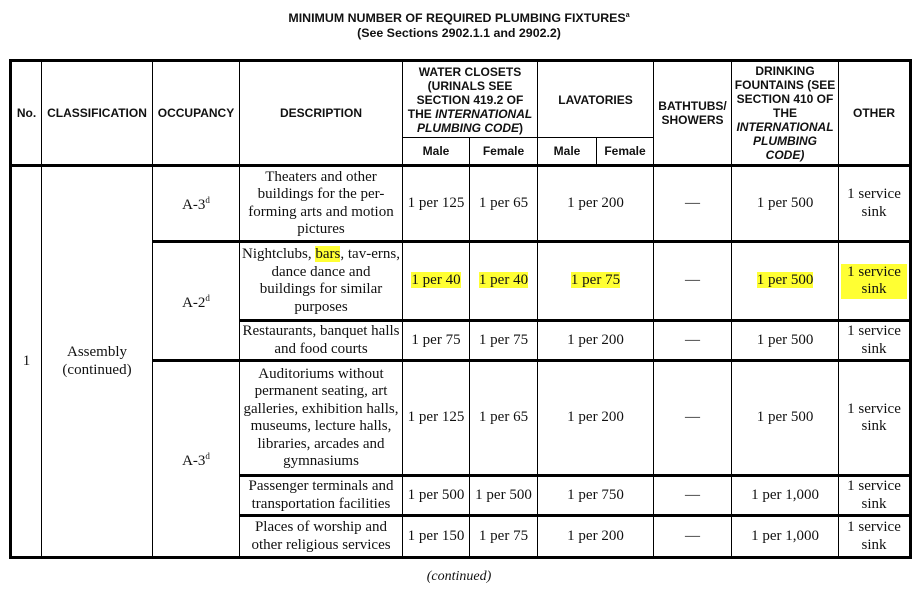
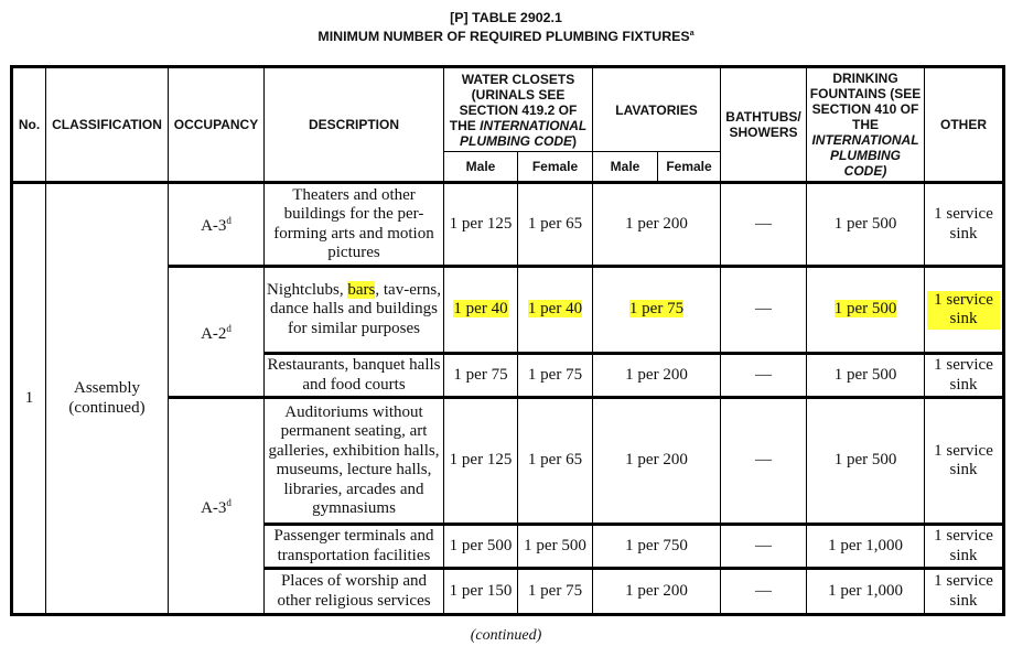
+ [P] TABLE 2902.1
  MINIMUM NUMBER OF REQUIRED PLUMBING FIXTURES
- (See Sections 2902.1.1 and 2902.2)
  No.	CLASSIFICATION	OCCUPANCY	DESCRIPTION	WATER CLOSETS (URINALS SEE SECTION 419.2 OF THE INTERNATIONAL PLUMBING CODE)	LAVATORIES	BATHTUBS/ SHOWERS	DRINKING FOUNTAINS (SEE SECTION 410 OF THE INTERNATIONAL PLUMBING CODE)	OTHER
  Male	Female	Male	Female
  1	Assembly (continued)	A-3d	Theaters and other buildings for the per-forming arts and motion pictures	1 per 125	1 per 65	1 per 200	—	1 per 500	1 service sink
- A-2d	Nightclubs, bars, tav-erns, dance dance and buildings for similar purposes	1 per 40	1 per 40	1 per 75	—	1 per 500	1 service sink
+ A-2d	Nightclubs, bars, tav-erns, dance halls and buildings for similar purposes	1 per 40	1 per 40	1 per 75	—	1 per 500	1 service sink
  Restaurants, banquet halls and food courts	1 per 75	1 per 75	1 per 200	—	1 per 500	1 service sink
  A-3d	Auditoriums without permanent seating, art galleries, exhibition halls, museums, lecture halls, libraries, arcades and gymnasiums	1 per 125	1 per 65	1 per 200	—	1 per 500	1 service sink
  Passenger terminals and transportation facilities	1 per 500	1 per 500	1 per 750	—	1 per 1,000	1 service sink
  Places of worship and other religious services	1 per 150	1 per 75	1 per 200	—	1 per 1,000	1 service sink
  (continued)
